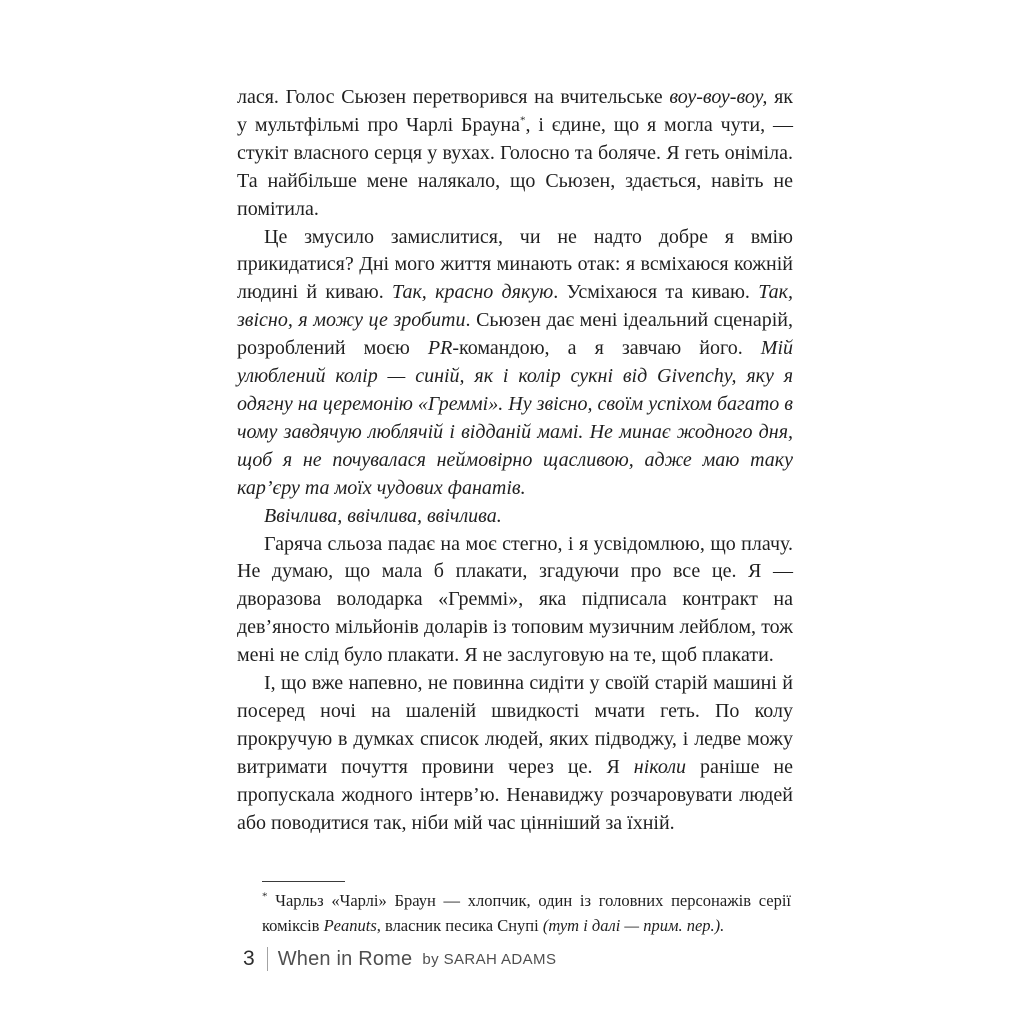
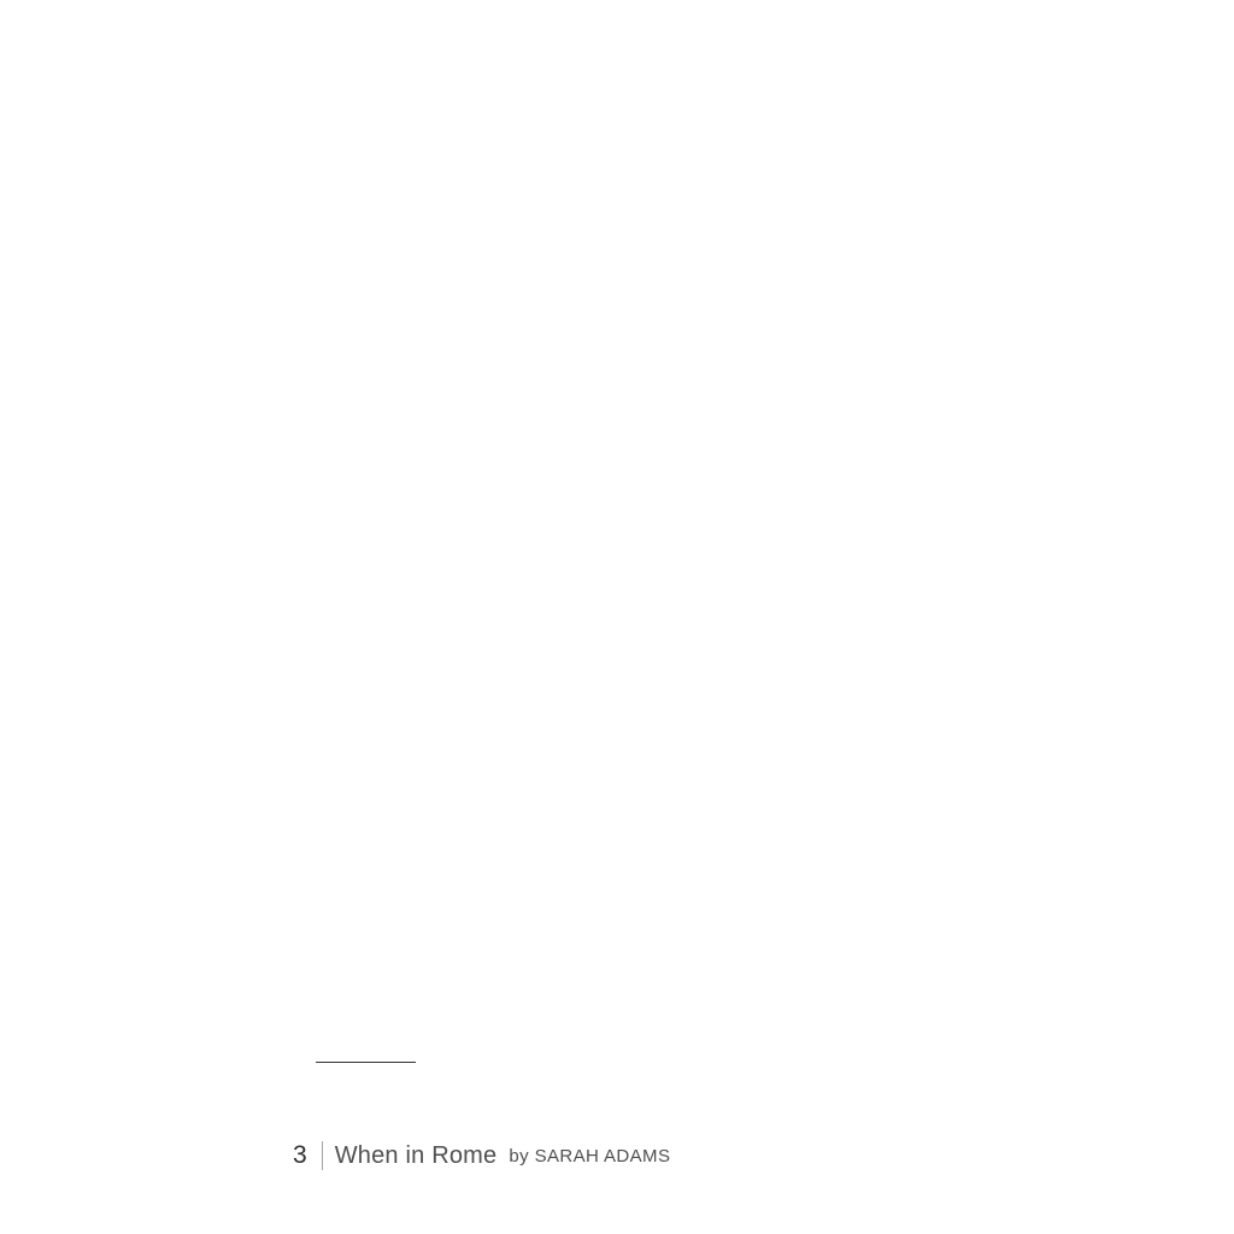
- лася. Голос Сьюзен перетворився на вчительське воу-воу-воу, як у мультфільмі про Чарлі Брауна*, і єдине, що я могла чути, — стукіт власного серця у вухах. Голосно та боляче. Я геть оніміла. Та найбільше мене налякало, що Сьюзен, здається, навіть не помітила.
- Це змусило замислитися, чи не надто добре я вмію прикидатися? Дні мого життя минають отак: я всміхаюся кожній людині й киваю. Так, красно дякую. Усміхаюся та киваю. Так, звісно, я можу це зробити. Сьюзен дає мені ідеальний сценарій, розроблений моєю PR-командою, а я завчаю його. Мій улюблений колір — синій, як і колір сукні від Givenchy, яку я одягну на церемонію «Греммі». Ну звісно, своїм успіхом багато в чому завдячую люблячій і відданій мамі. Не минає жодного дня, щоб я не почувалася неймовірно щасливою, адже маю таку кар’єру та моїх чудових фанатів.
- Ввічлива, ввічлива, ввічлива.
- Гаряча сльоза падає на моє стегно, і я усвідомлюю, що плачу. Не думаю, що мала б плакати, згадуючи про все це. Я — дворазова володарка «Греммі», яка підписала контракт на дев’яносто мільйонів доларів із топовим музичним лейблом, тож мені не слід було плакати. Я не заслуговую на те, щоб плакати.
- І, що вже напевно, не повинна сидіти у своїй старій машині й посеред ночі на шаленій швидкості мчати геть. По колу прокручую в думках список людей, яких підводжу, і ледве можу витримати почуття провини через це. Я ніколи раніше не пропускала жодного інтерв’ю. Ненавиджу розчаровувати людей або поводитися так, ніби мій час цінніший за їхній.
- * Чарльз «Чарлі» Браун — хлопчик, один із головних персонажів серії коміксів Peanuts, власник песика Снупі (тут і далі — прим. пер.).
  3
  When in Rome
  by SARAH ADAMS
